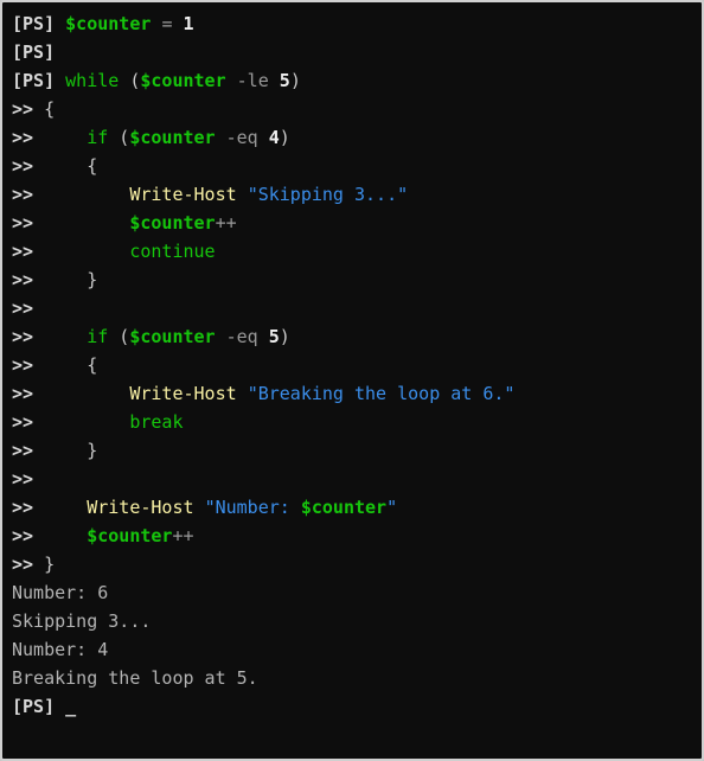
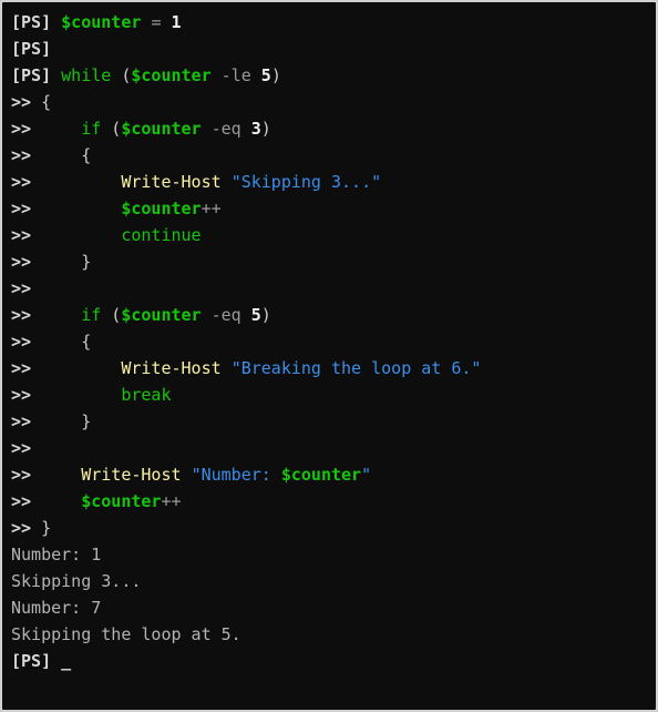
  [PS] $counter = 1
  [PS]
  [PS] while ($counter -le 5)
  >> {
- >> if ($counter -eq 4)
+ >> if ($counter -eq 3)
  >> {
  >> Write-Host "Skipping 3..."
  >> $counter++
  >> continue
  >> }
  >>
  >> if ($counter -eq 5)
  >> {
  >> Write-Host "Breaking the loop at 6."
  >> break
  >> }
  >>
  >> Write-Host "Number: $counter"
  >> $counter++
  >> }
- Number: 6
+ Number: 1
  Skipping 3...
- Number: 4
+ Number: 7
- Breaking the loop at 5.
+ Skipping the loop at 5.
  [PS] _
